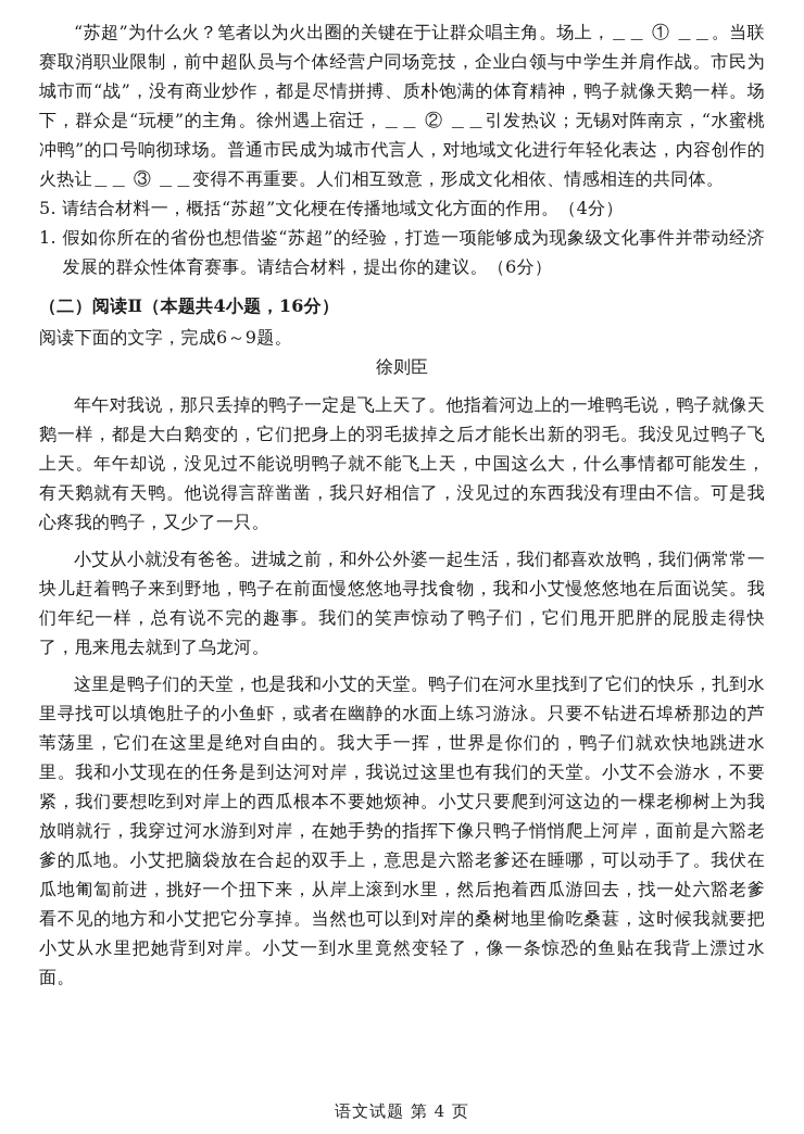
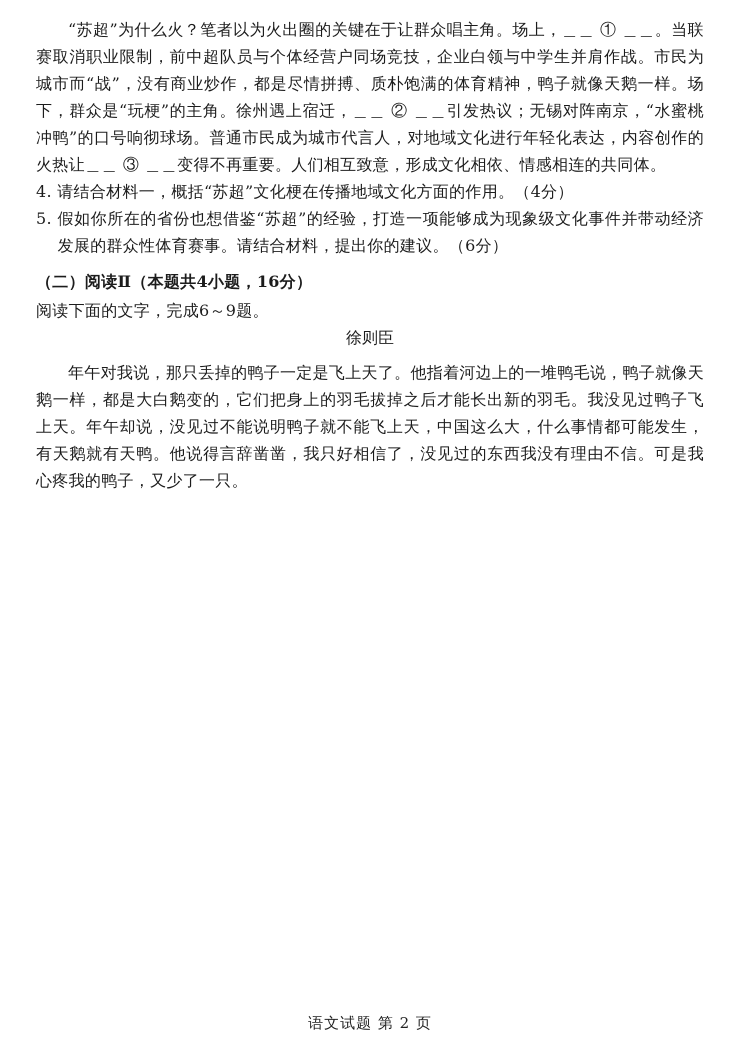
  “苏超”为什么火？笔者以为火出圈的关键在于让群众唱主角。场上，＿＿ ① ＿＿。当联赛取消职业限制，前中超队员与个体经营户同场竞技，企业白领与中学生并肩作战。市民为城市而“战”，没有商业炒作，都是尽情拼搏、质朴饱满的体育精神，鸭子就像天鹅一样。场下，群众是“玩梗”的主角。徐州遇上宿迁，＿＿ ② ＿＿引发热议；无锡对阵南京，“水蜜桃冲鸭”的口号响彻球场。普通市民成为城市代言人，对地域文化进行年轻化表达，内容创作的火热让＿＿ ③ ＿＿变得不再重要。人们相互致意，形成文化相依、情感相连的共同体。
- 5. 请结合材料一，概括“苏超”文化梗在传播地域文化方面的作用。（4分）
+ 4. 请结合材料一，概括“苏超”文化梗在传播地域文化方面的作用。（4分）
- 1. 假如你所在的省份也想借鉴“苏超”的经验，打造一项能够成为现象级文化事件并带动经济发展的群众性体育赛事。请结合材料，提出你的建议。（6分）
+ 5. 假如你所在的省份也想借鉴“苏超”的经验，打造一项能够成为现象级文化事件并带动经济发展的群众性体育赛事。请结合材料，提出你的建议。（6分）
  （二）阅读Ⅱ（本题共4小题，16分）
  阅读下面的文字，完成6～9题。
  徐则臣
  年午对我说，那只丢掉的鸭子一定是飞上天了。他指着河边上的一堆鸭毛说，鸭子就像天鹅一样，都是大白鹅变的，它们把身上的羽毛拔掉之后才能长出新的羽毛。我没见过鸭子飞上天。年午却说，没见过不能说明鸭子就不能飞上天，中国这么大，什么事情都可能发生，有天鹅就有天鸭。他说得言辞凿凿，我只好相信了，没见过的东西我没有理由不信。可是我心疼我的鸭子，又少了一只。
- 小艾从小就没有爸爸。进城之前，和外公外婆一起生活，我们都喜欢放鸭，我们俩常常一块儿赶着鸭子来到野地，鸭子在前面慢悠悠地寻找食物，我和小艾慢悠悠地在后面说笑。我们年纪一样，总有说不完的趣事。我们的笑声惊动了鸭子们，它们甩开肥胖的屁股走得快了，甩来甩去就到了乌龙河。
- 这里是鸭子们的天堂，也是我和小艾的天堂。鸭子们在河水里找到了它们的快乐，扎到水里寻找可以填饱肚子的小鱼虾，或者在幽静的水面上练习游泳。只要不钻进石埠桥那边的芦苇荡里，它们在这里是绝对自由的。我大手一挥，世界是你们的，鸭子们就欢快地跳进水里。我和小艾现在的任务是到达河对岸，我说过这里也有我们的天堂。小艾不会游水，不要紧，我们要想吃到对岸上的西瓜根本不要她烦神。小艾只要爬到河这边的一棵老柳树上为我放哨就行，我穿过河水游到对岸，在她手势的指挥下像只鸭子悄悄爬上河岸，面前是六豁老爹的瓜地。小艾把脑袋放在合起的双手上，意思是六豁老爹还在睡哪，可以动手了。我伏在瓜地匍匐前进，挑好一个扭下来，从岸上滚到水里，然后抱着西瓜游回去，找一处六豁老爹看不见的地方和小艾把它分享掉。当然也可以到对岸的桑树地里偷吃桑葚，这时候我就要把小艾从水里把她背到对岸。小艾一到水里竟然变轻了，像一条惊恐的鱼贴在我背上漂过水面。
- 语文试题 第 4 页
+ 语文试题 第 2 页
